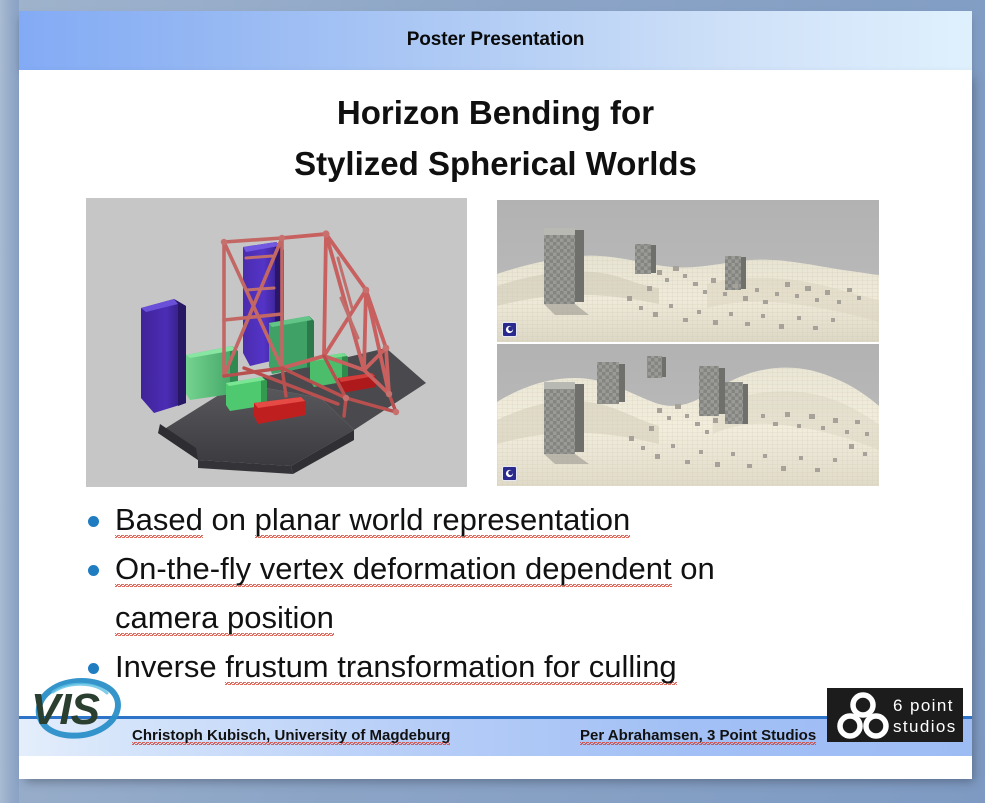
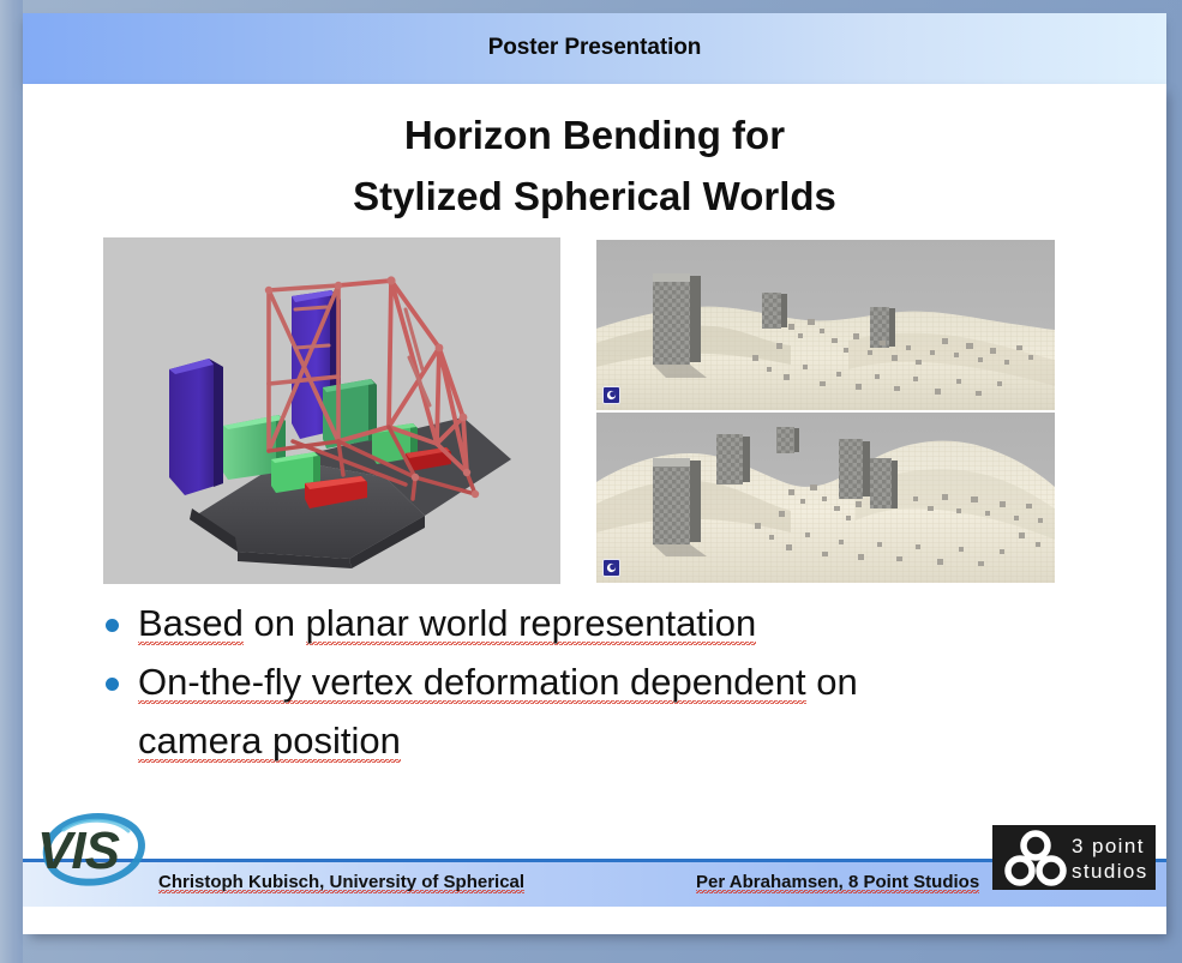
  Poster Presentation
  Horizon Bending for
  Stylized Spherical Worlds
  Based on planar world representation
  On-the-fly vertex deformation dependent on
  camera position
- Inverse frustum transformation for culling
- Christoph Kubisch, University of Magdeburg
+ Christoph Kubisch, University of Spherical
- Per Abrahamsen, 3 Point Studios
+ Per Abrahamsen, 8 Point Studios
  VIS
- 6 point
+ 3 point
  studios
